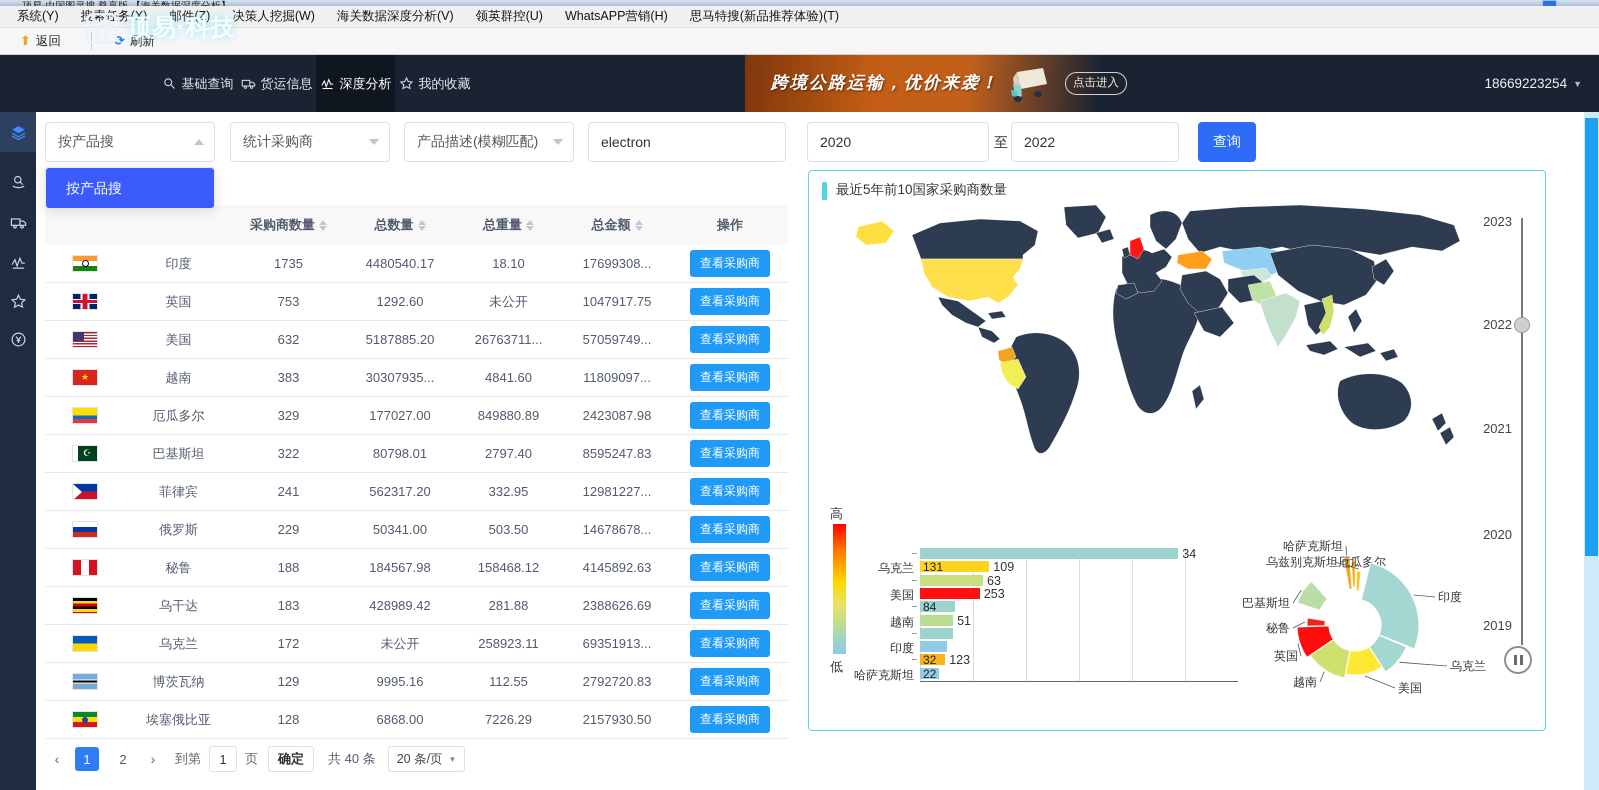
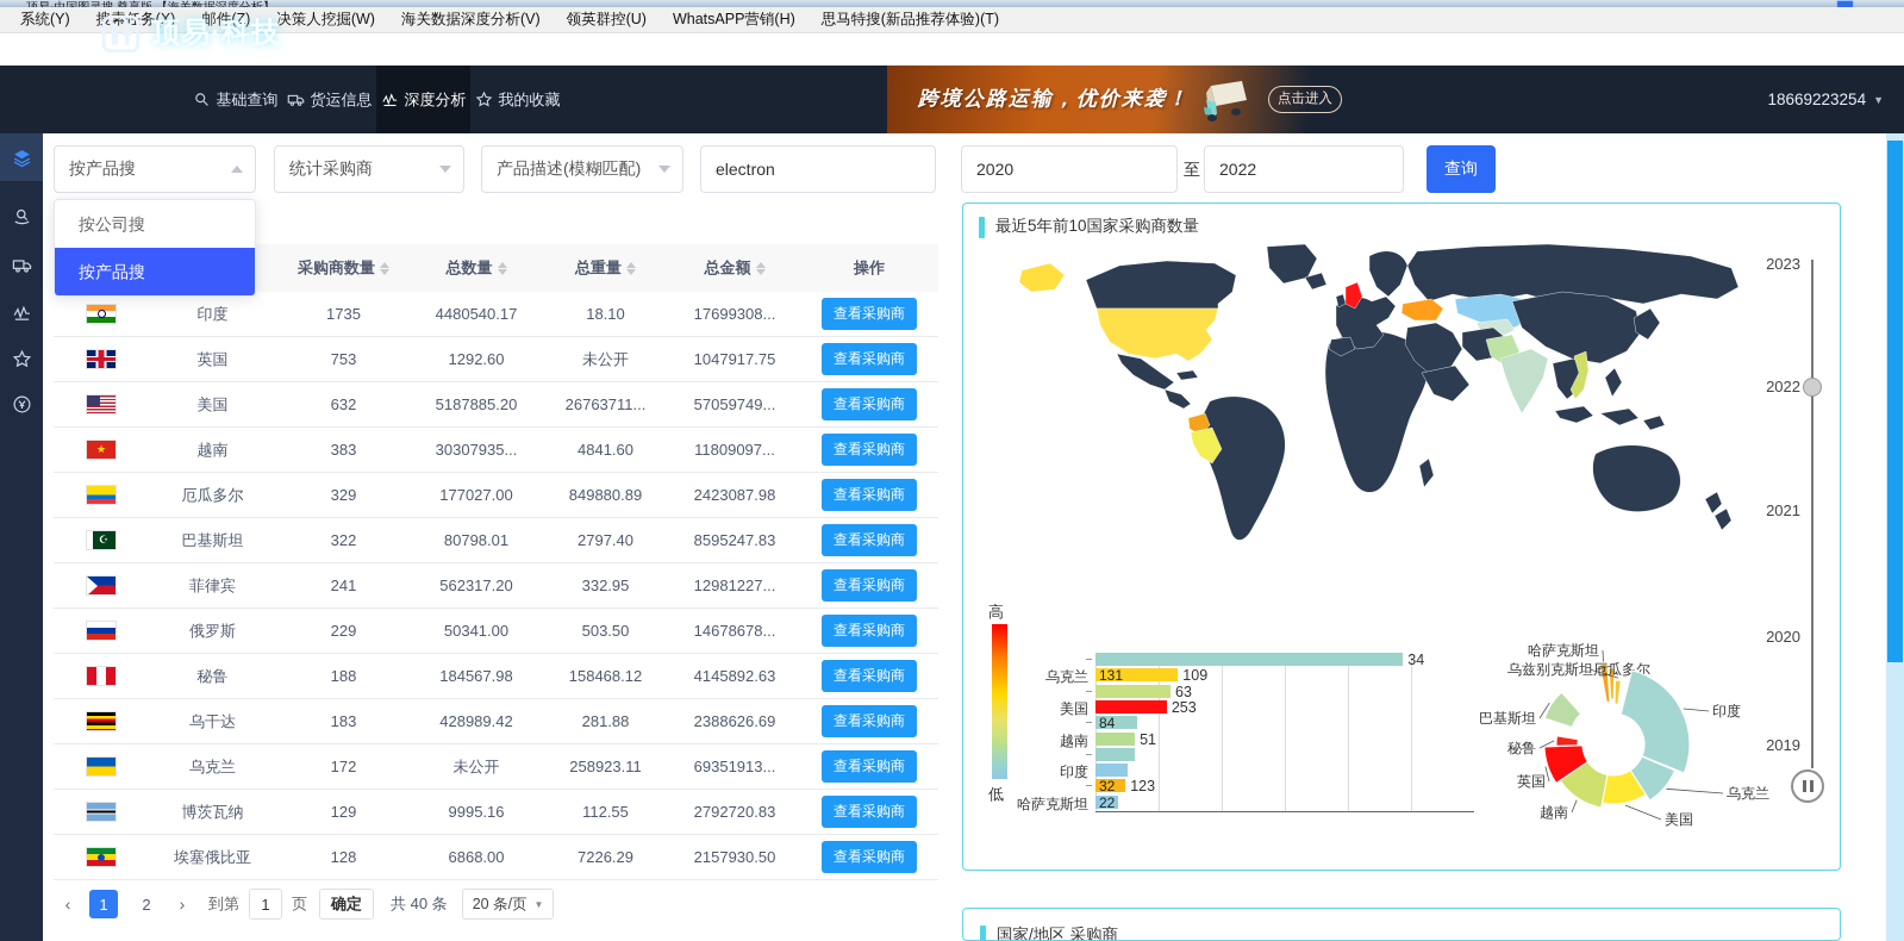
  系统(Y)
  索任务(X)
  邮件(Z)
  决策人挖掘(W)
  海关数据深度分析(V)
  领英群控(U)
  WhatsAPP营销(H)
  思马特搜(新品推荐体验)(T)
- ⬆
- 返回
- ⟳
- 刷新
  顶易·科技
  基础查询
  货运信息
  深度分析
  我的收藏
  跨境公路运输，优价来袭！
  点击进入
  18669223254
  ▼
  按产品搜
  统计采购商
  产品描述(模糊匹配)
  electron
  2020
  至
  2022
  查询
+ 按公司搜
  按产品搜
  采购商数量
  总数量
  总重量
  总金额
  操作
  印度
  1735
  4480540.17
  18.10
  17699308...
  查看采购商
  英国
  753
  1292.60
  未公开
  1047917.75
  查看采购商
  美国
  632
  5187885.20
  26763711...
  57059749...
  查看采购商
  越南
  383
  30307935...
  4841.60
  11809097...
  查看采购商
  厄瓜多尔
  329
  177027.00
  849880.89
  2423087.98
  查看采购商
  巴基斯坦
  322
  80798.01
  2797.40
  8595247.83
  查看采购商
  菲律宾
  241
  562317.20
  332.95
  12981227...
  查看采购商
  俄罗斯
  229
  50341.00
  503.50
  14678678...
  查看采购商
  秘鲁
  188
  184567.98
  158468.12
  4145892.63
  查看采购商
  乌干达
  183
  428989.42
  281.88
  2388626.69
  查看采购商
  乌克兰
  172
  未公开
  258923.11
  69351913...
  查看采购商
  博茨瓦纳
  129
  9995.16
  112.55
  2792720.83
  查看采购商
  埃塞俄比亚
  128
  6868.00
  7226.29
  2157930.50
  查看采购商
  ‹
  1
  2
  ›
  到第
  1
  页
  确定
  共 40 条
  20 条/页
  ▼
  最近5年前10国家采购商数量
  2023
  2022
  2021
  2020
  2019
  高
  低
  34
  乌克兰
  131
  109
  63
  美国
  253
  84
  越南
  51
  印度
  32
  123
  哈萨克斯坦
  22
  哈萨克斯坦
  乌兹别克斯坦
  厄瓜多尔
  印度
  乌克兰
  美国
  越南
  英国
  秘鲁
  巴基斯坦
+ 国家/地区 采购商
